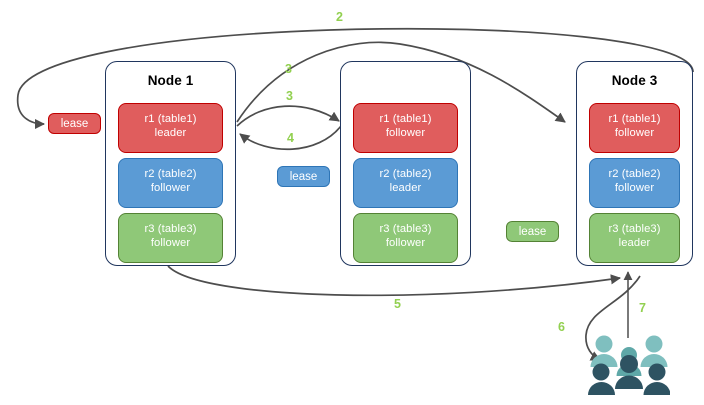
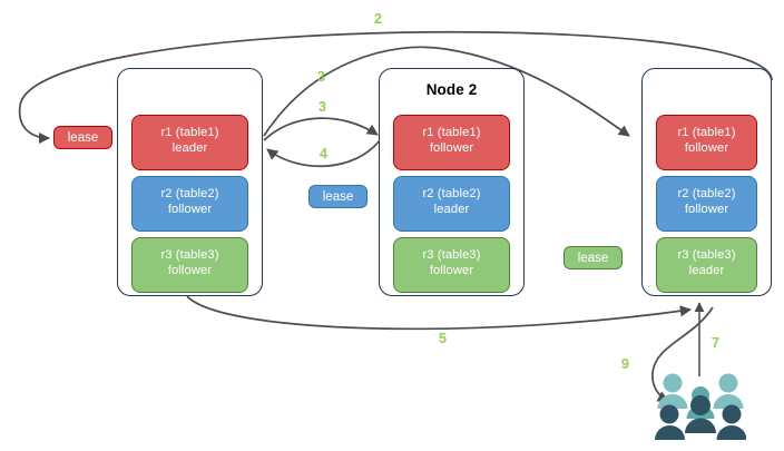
- Node 1
  r1 (table1)
  leader
  r2 (table2)
  follower
  r3 (table3)
  follower
+ Node 2
  r1 (table1)
  follower
  r2 (table2)
  leader
  r3 (table3)
  follower
- Node 3
  r1 (table1)
  follower
  r2 (table2)
  follower
  r3 (table3)
  leader
  lease
  lease
  lease
  2
  3
  3
  4
  5
  7
- 6
+ 9
